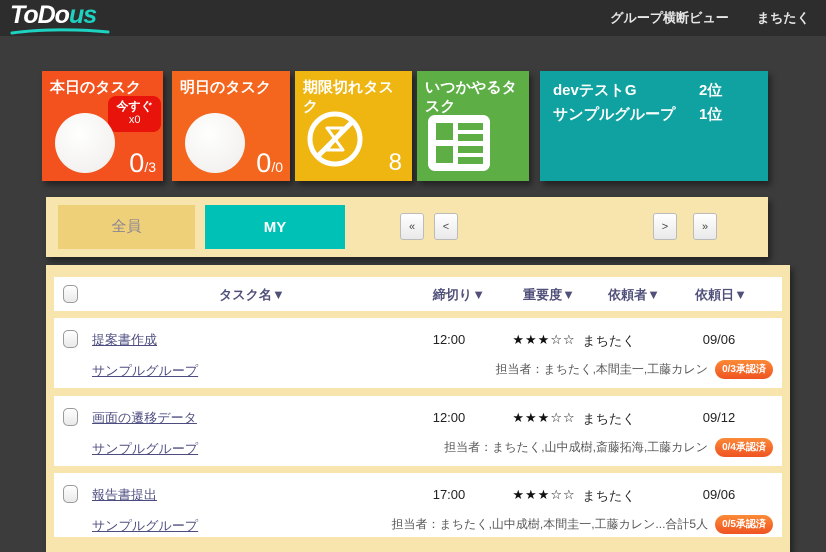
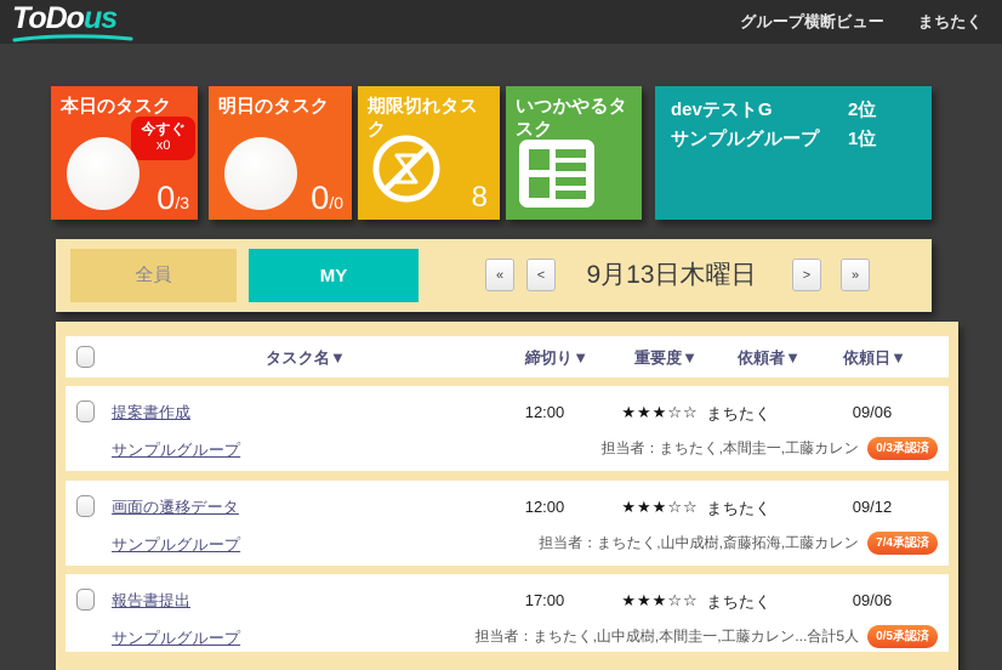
  ToDous
  グループ横断ビュー
  まちたく
  本日のタスク
  今すぐ
  x0
  0/3
  明日のタスク
  0/0
  期限切れタスク
  8
  いつかやるタスク
  devテストG
  2位
  サンプルグループ
  1位
  全員
  MY
  «
  <
+ 9月13日木曜日
  >
  »
  タスク名▼
  締切り▼
  重要度▼
  依頼者▼
  依頼日▼
  提案書作成
  12:00
  ★★★☆☆
  まちたく
  09/06
  サンプルグループ
  担当者：まちたく,本間圭一,工藤カレン
  0/3承認済
  画面の遷移データ
  12:00
  ★★★☆☆
  まちたく
  09/12
  サンプルグループ
  担当者：まちたく,山中成樹,斎藤拓海,工藤カレン
- 0/4承認済
+ 7/4承認済
  報告書提出
  17:00
  ★★★☆☆
  まちたく
  09/06
  サンプルグループ
  担当者：まちたく,山中成樹,本間圭一,工藤カレン...合計5人
  0/5承認済
